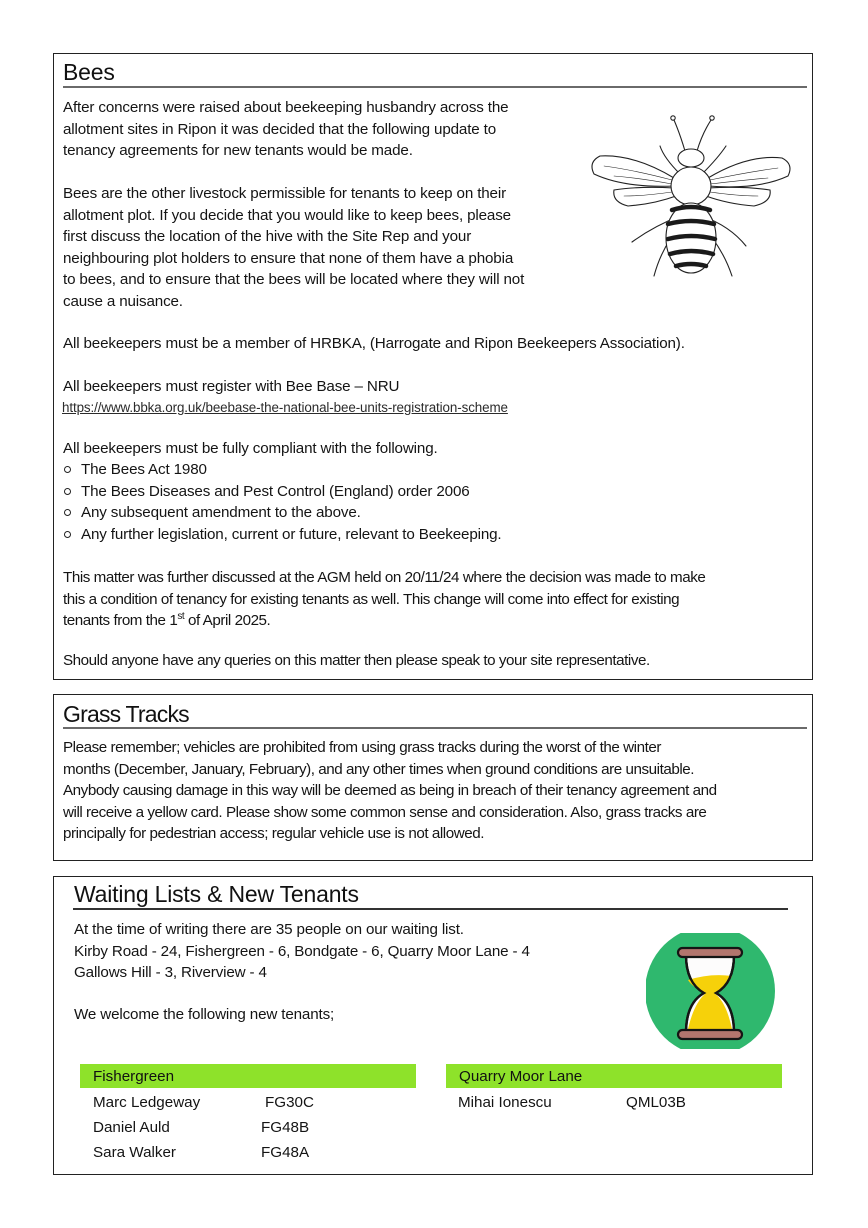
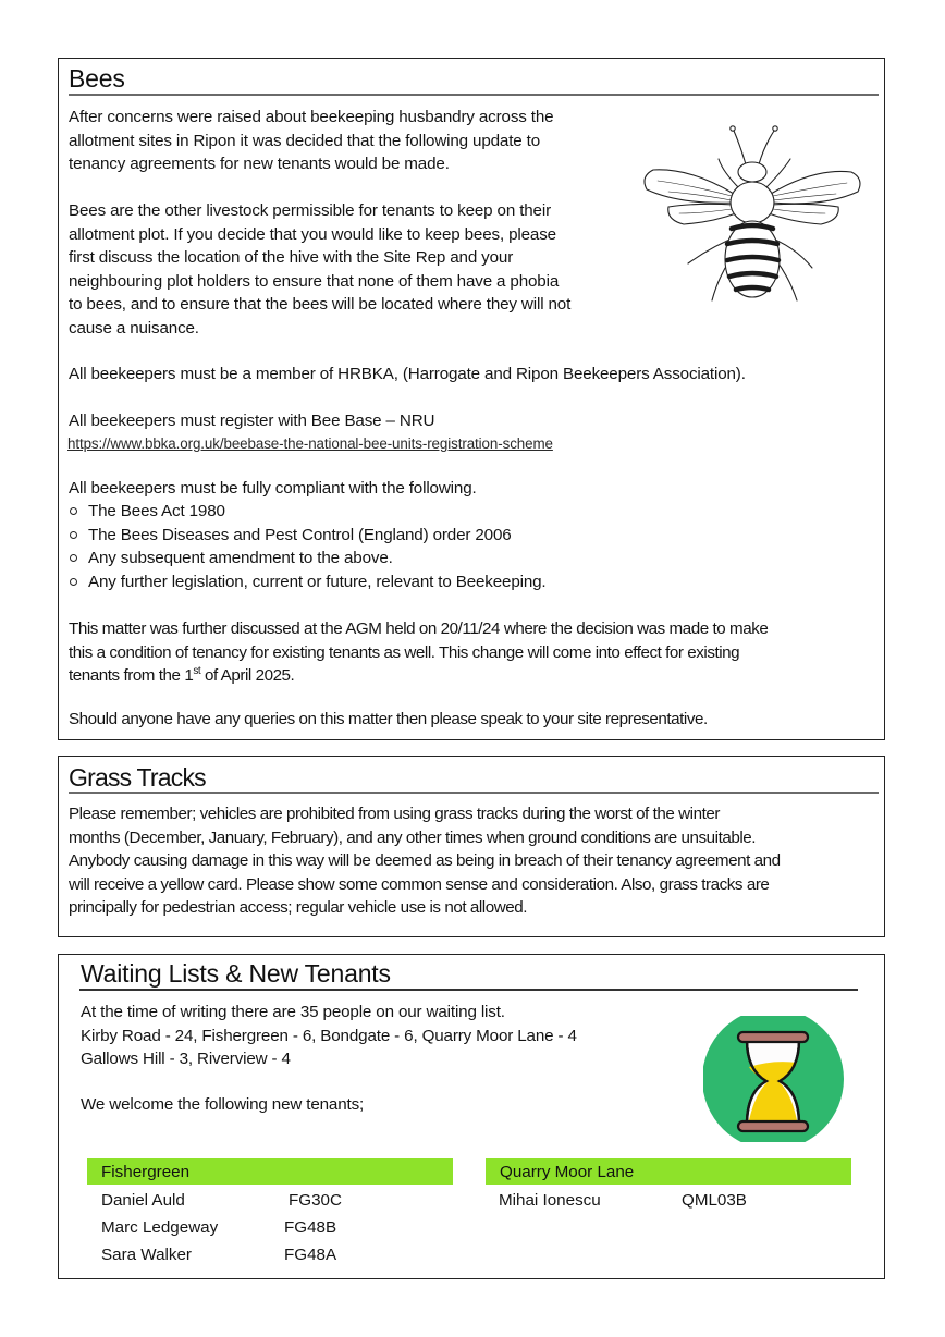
  Bees
  After concerns were raised about beekeeping husbandry across the
  allotment sites in Ripon it was decided that the following update to
  tenancy agreements for new tenants would be made.
  Bees are the other livestock permissible for tenants to keep on their
  allotment plot. If you decide that you would like to keep bees, please
  first discuss the location of the hive with the Site Rep and your
  neighbouring plot holders to ensure that none of them have a phobia
  to bees, and to ensure that the bees will be located where they will not
  cause a nuisance.
  All beekeepers must be a member of HRBKA, (Harrogate and Ripon Beekeepers Association).
  All beekeepers must register with Bee Base – NRU
  https://www.bbka.org.uk/beebase-the-national-bee-units-registration-scheme
  All beekeepers must be fully compliant with the following.
  The Bees Act 1980
  The Bees Diseases and Pest Control (England) order 2006
  Any subsequent amendment to the above.
  Any further legislation, current or future, relevant to Beekeeping.
  This matter was further discussed at the AGM held on 20/11/24 where the decision was made to make
  this a condition of tenancy for existing tenants as well. This change will come into effect for existing
  tenants from the 1st of April 2025.
  Should anyone have any queries on this matter then please speak to your site representative.
  Grass Tracks
  Please remember; vehicles are prohibited from using grass tracks during the worst of the winter
  months (December, January, February), and any other times when ground conditions are unsuitable.
  Anybody causing damage in this way will be deemed as being in breach of their tenancy agreement and
  will receive a yellow card. Please show some common sense and consideration. Also, grass tracks are
  principally for pedestrian access; regular vehicle use is not allowed.
  Waiting Lists & New Tenants
  At the time of writing there are 35 people on our waiting list.
  Kirby Road - 24, Fishergreen - 6, Bondgate - 6, Quarry Moor Lane - 4
  Gallows Hill - 3, Riverview - 4
  We welcome the following new tenants;
  Fishergreen
- Marc Ledgeway
+ Daniel Auld
  FG30C
- Daniel Auld
+ Marc Ledgeway
  FG48B
  Sara Walker
  FG48A
  Quarry Moor Lane
  Mihai Ionescu
  QML03B
